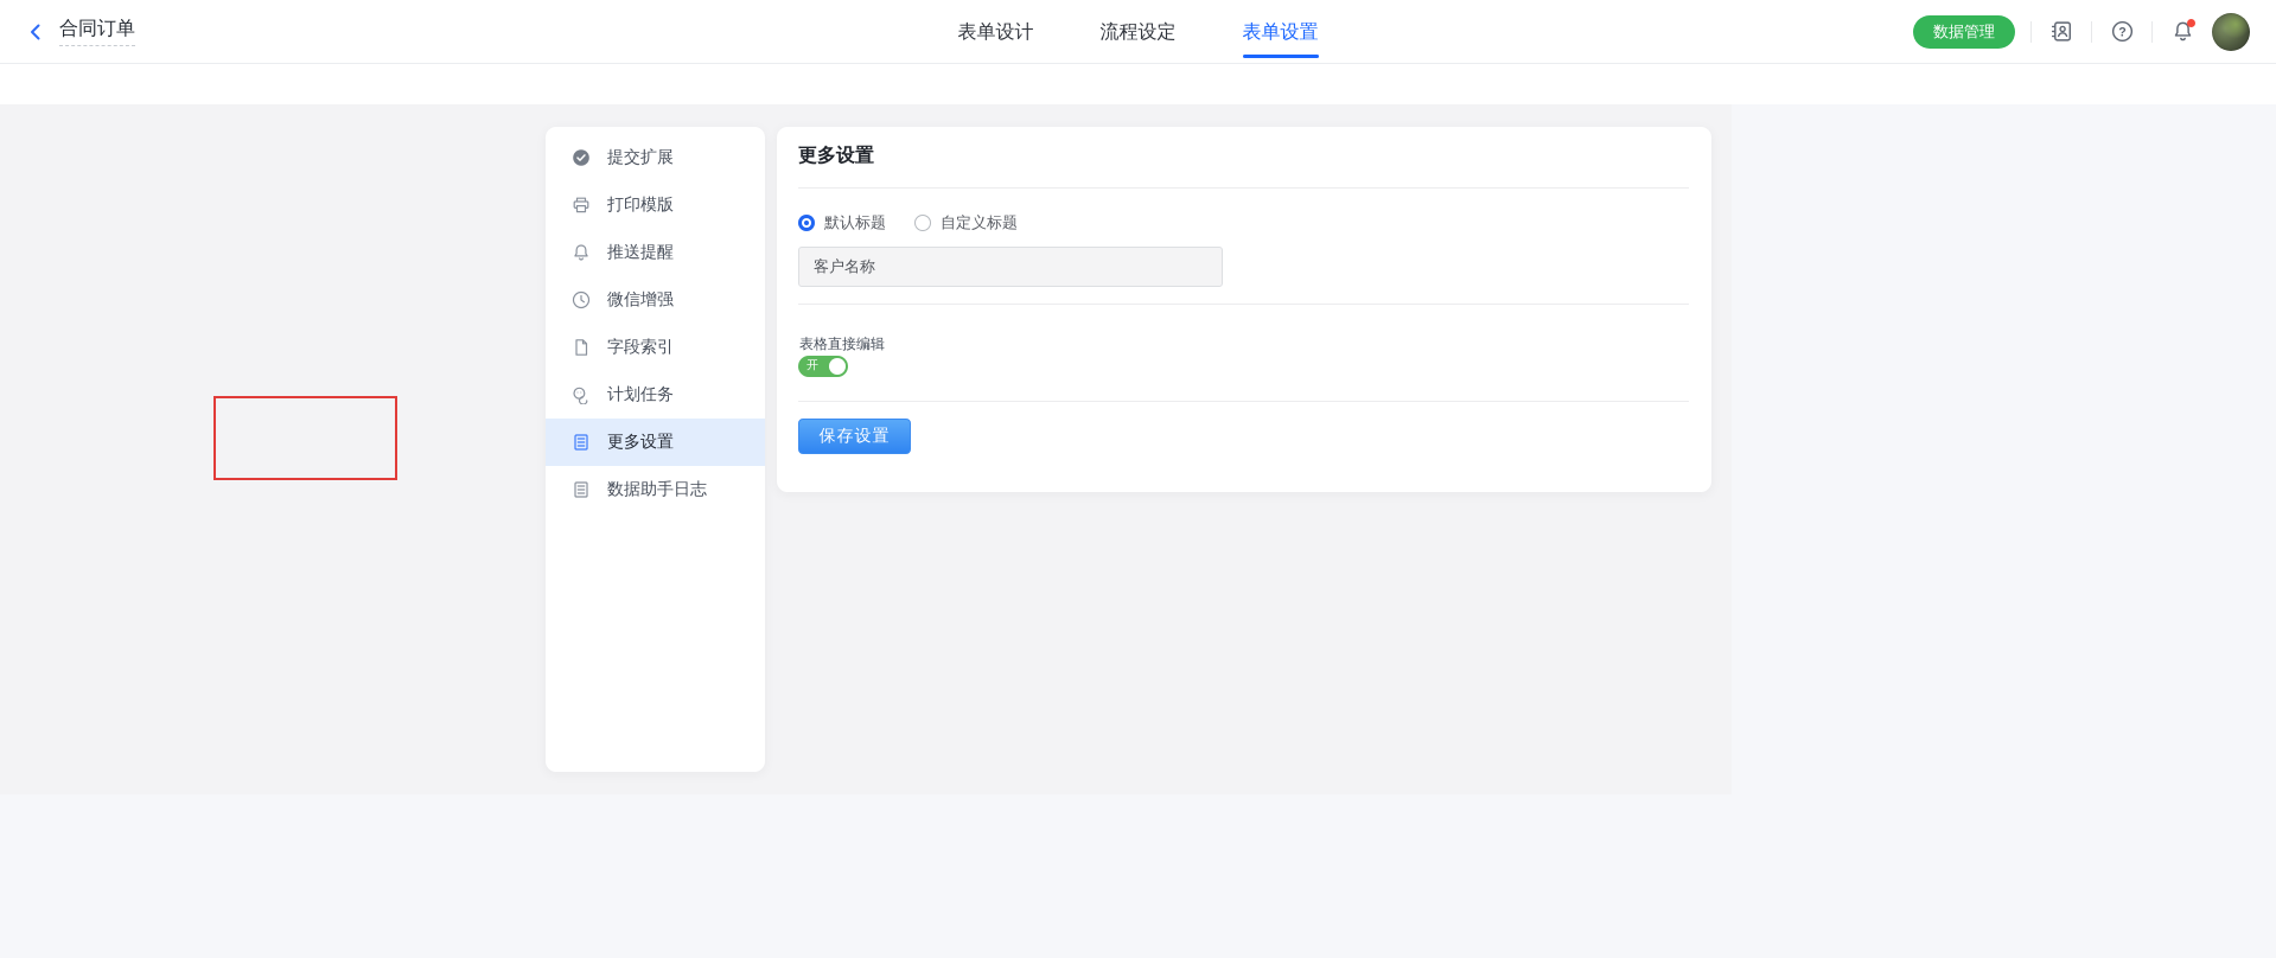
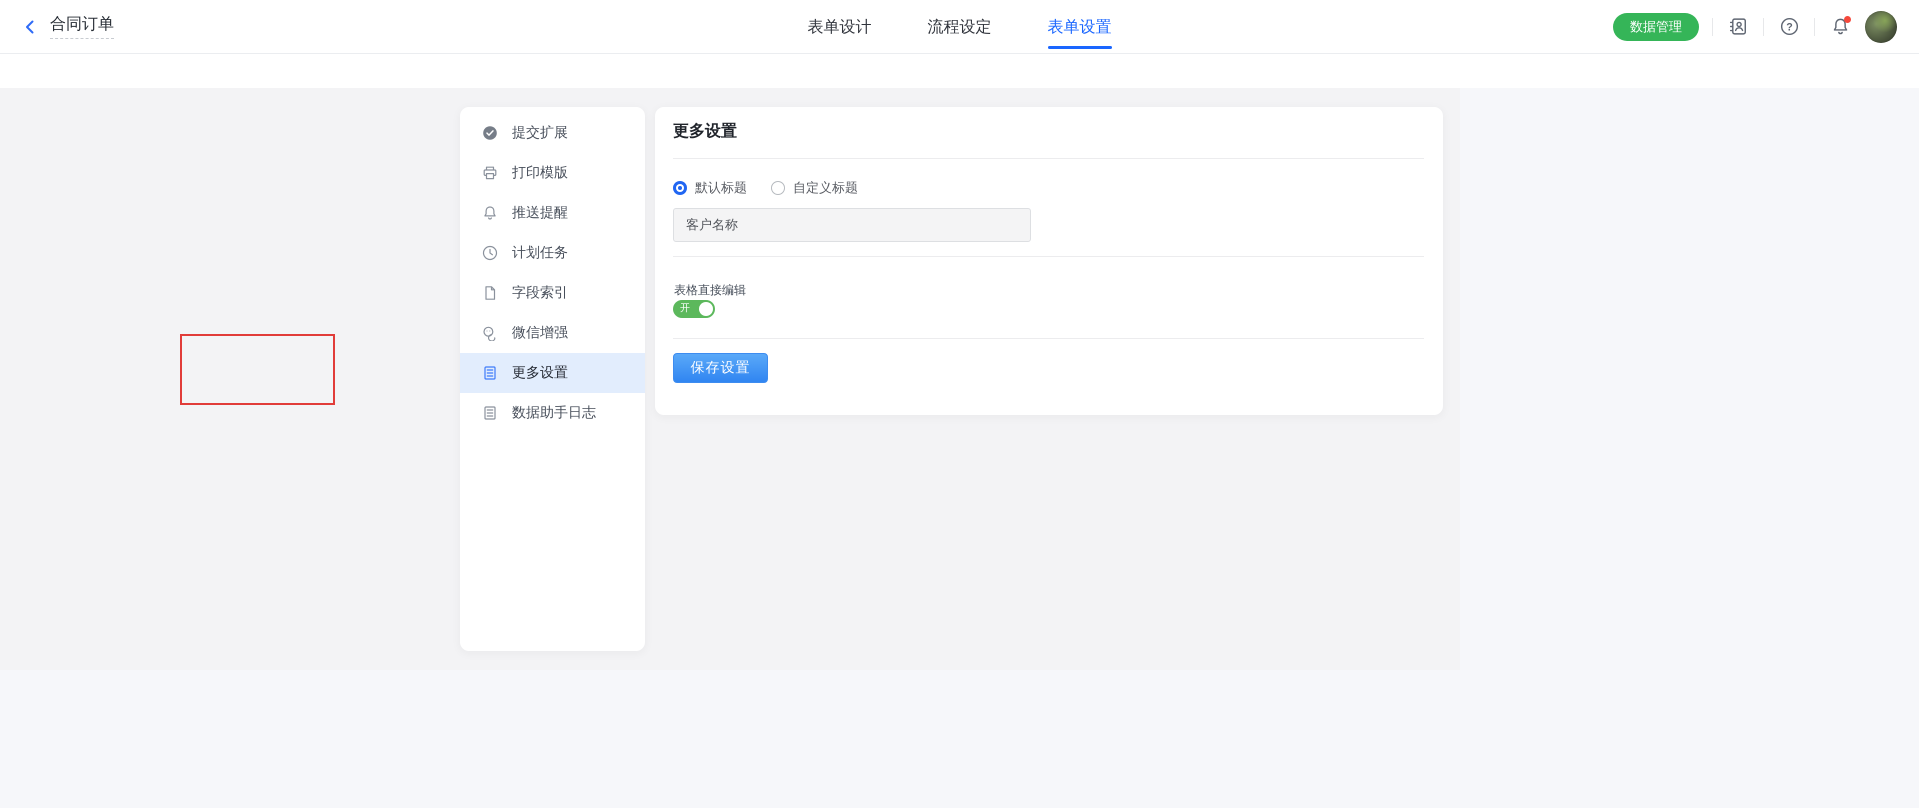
  合同订单
  表单设计
  流程设定
  表单设置
  数据管理
  ?
  提交扩展
  打印模版
  推送提醒
- 微信增强
+ 计划任务
  字段索引
- 计划任务
+ 微信增强
  更多设置
  数据助手日志
  更多设置
  默认标题
  自定义标题
  客户名称
  表格直接编辑
  开
  保存设置
